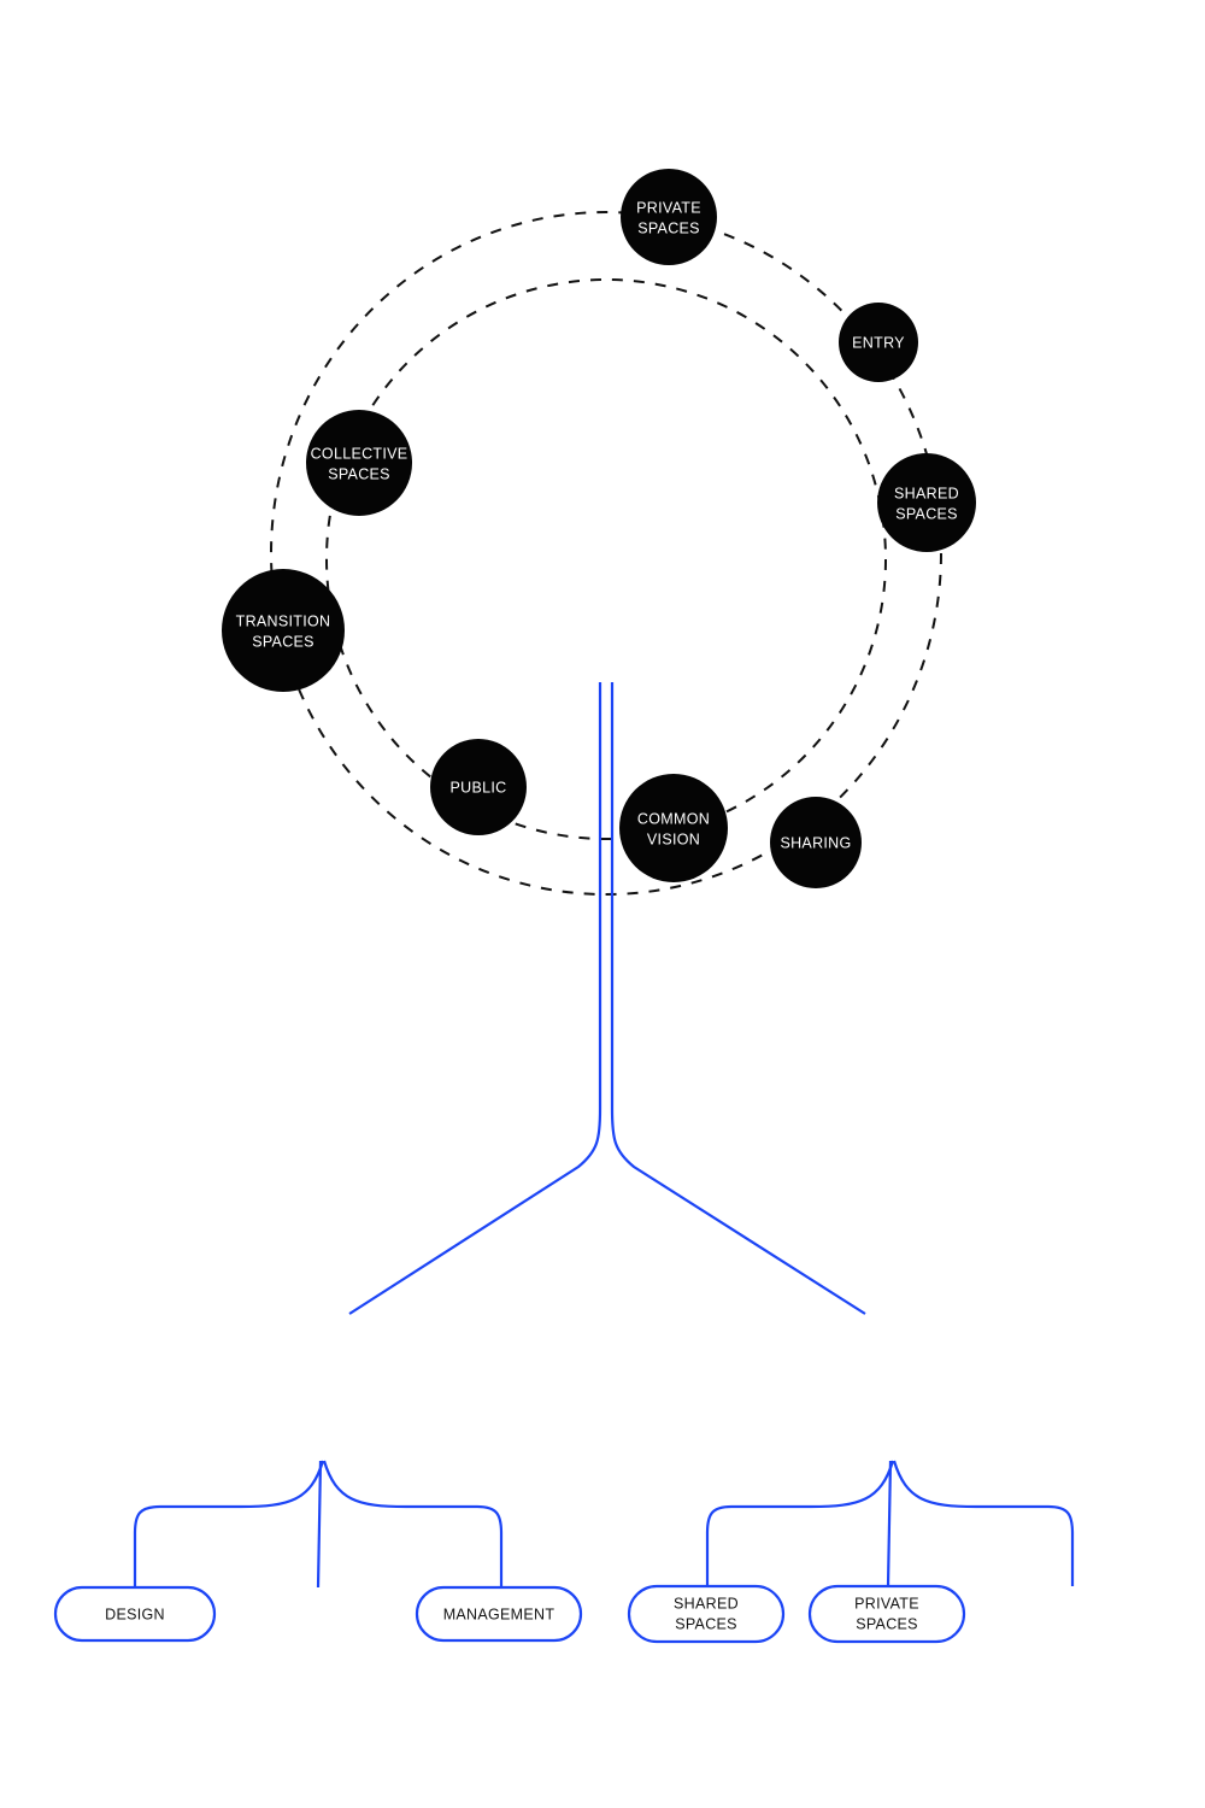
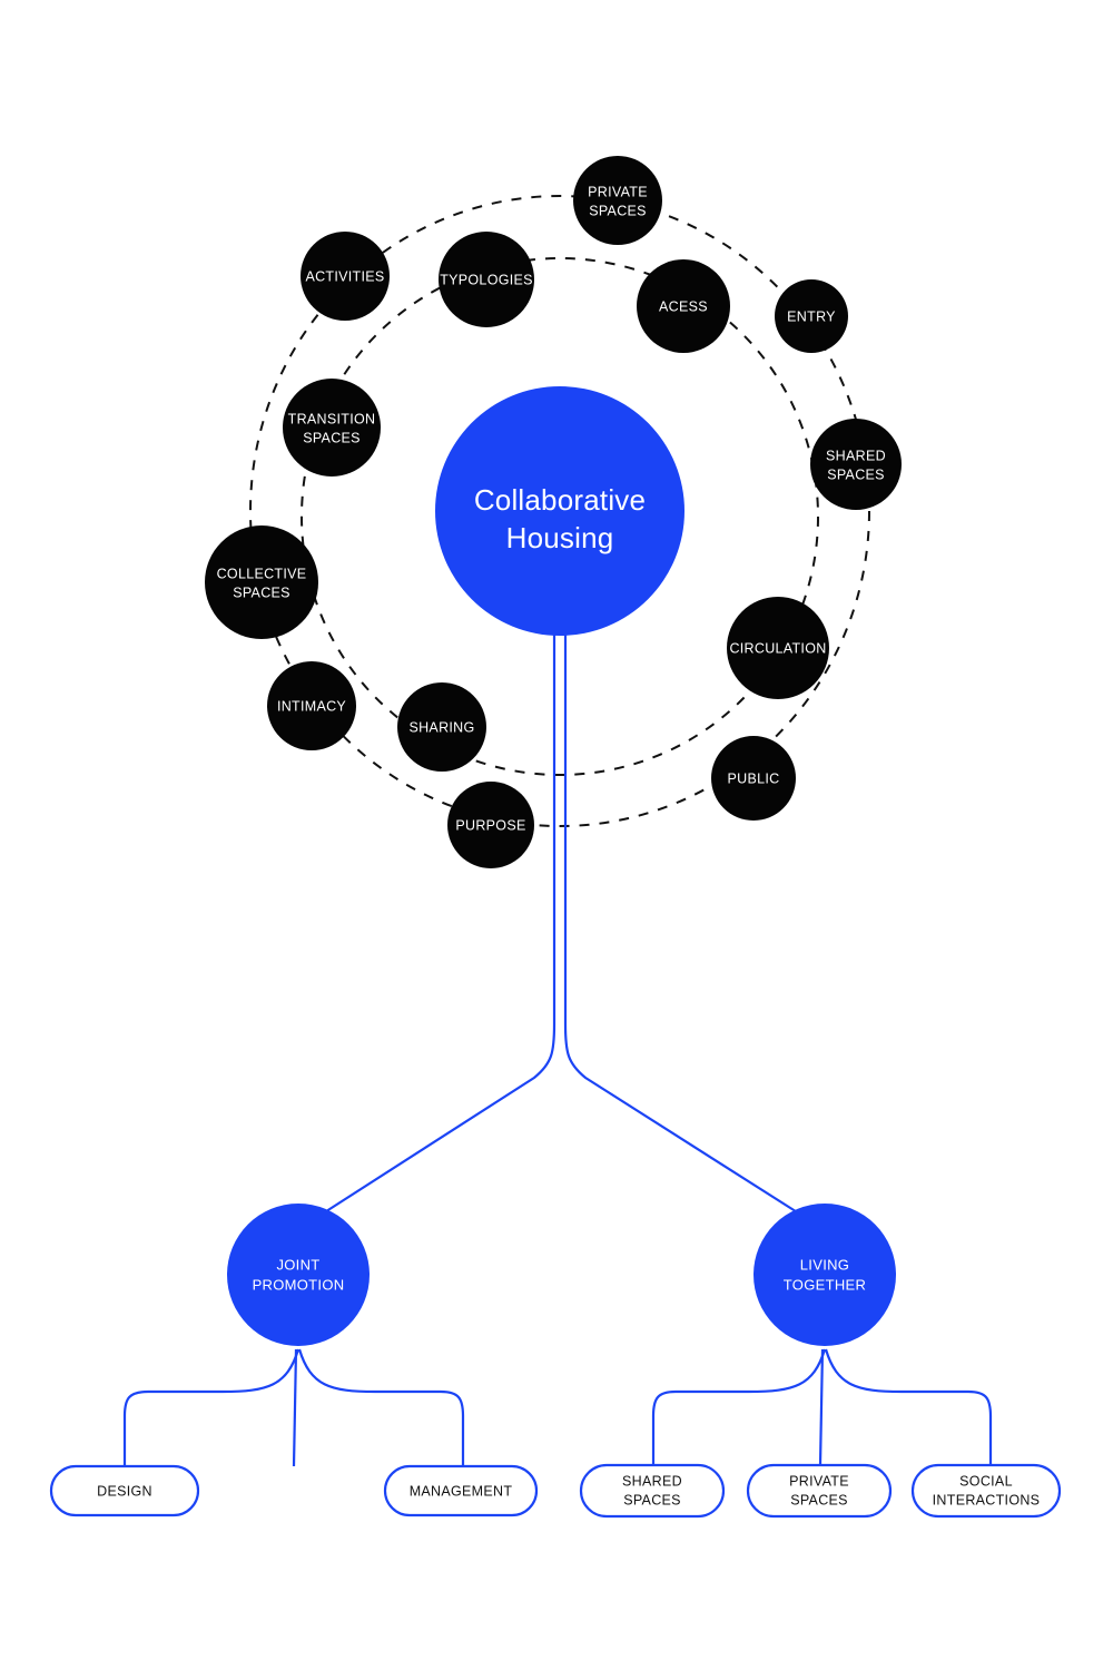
  PRIVATE
  SPACES
+ ACTIVITIES
+ TYPOLOGIES
+ ACESS
  ENTRY
- COLLECTIVE
+ TRANSITION
  SPACES
  SHARED
  SPACES
- TRANSITION
+ COLLECTIVE
  SPACES
+ CIRCULATION
+ INTIMACY
- PUBLIC
+ SHARING
- COMMON
- VISION
- SHARING
+ PUBLIC
+ PURPOSE
+ Collaborative
+ Housing
+ JOINT
+ PROMOTION
+ LIVING
+ TOGETHER
  DESIGN
  MANAGEMENT
  SHARED
  SPACES
  PRIVATE
  SPACES
+ SOCIAL
+ INTERACTIONS
